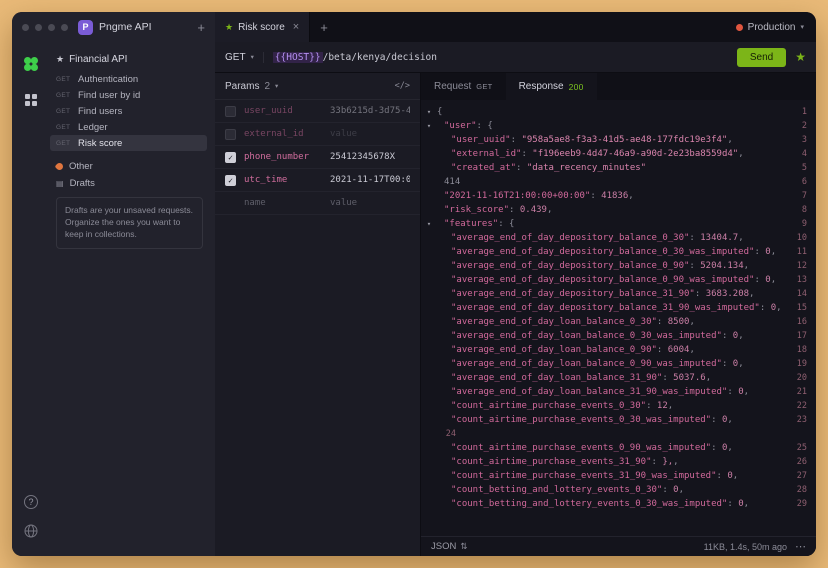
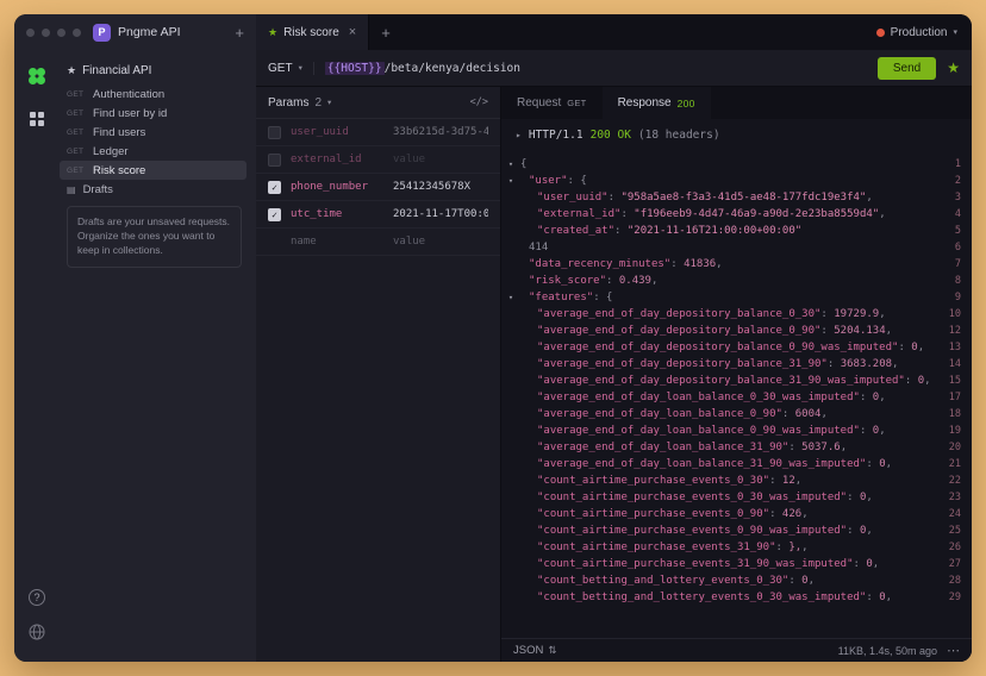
  P
  Pngme API
  +
  ★
  Risk score
  ×
  +
  Production
  ?
  ★
  Financial API
  Authentication
  Find user by id
  Find users
  Ledger
  Risk score
- Other
  ▤
  Drafts
  Drafts are your unsaved requests. Organize the ones you want to keep in collections.
  GET
  {{HOST}} /beta/kenya/decision
  Send
  ★
  Params
  2
  </>
  user_uuid
  33b6215d-3d75-4
  external_id
  value
  ✓
  phone_number
  25412345678X
  ✓
  utc_time
  2021-11-17T00:0
  name
  value
  Request
  GET
  Response
  200
+ ▸
+ HTTP/1.1
+ 200 OK
+ (18 headers)
  ▾
  {
  1
  ▾
  "user": {
  2
  "user_uuid": "958a5ae8-f3a3-41d5-ae48-177fdc19e3f4",
  3
  "external_id": "f196eeb9-4d47-46a9-a90d-2e23ba8559d4",
  4
- "created_at": "data_recency_minutes"
+ "created_at": "2021-11-16T21:00:00+00:00"
  5
  414
  6
- "2021-11-16T21:00:00+00:00": 41836,
+ "data_recency_minutes": 41836,
  7
  "risk_score": 0.439,
  8
  ▾
  "features": {
  9
- "average_end_of_day_depository_balance_0_30": 13404.7,
+ "average_end_of_day_depository_balance_0_30": 19729.9,
  10
- "average_end_of_day_depository_balance_0_30_was_imputed": 0,
- 11
  "average_end_of_day_depository_balance_0_90": 5204.134,
  12
  "average_end_of_day_depository_balance_0_90_was_imputed": 0,
  13
  "average_end_of_day_depository_balance_31_90": 3683.208,
  14
  "average_end_of_day_depository_balance_31_90_was_imputed": 0,
  15
- "average_end_of_day_loan_balance_0_30": 8500,
- 16
  "average_end_of_day_loan_balance_0_30_was_imputed": 0,
  17
  "average_end_of_day_loan_balance_0_90": 6004,
  18
  "average_end_of_day_loan_balance_0_90_was_imputed": 0,
  19
  "average_end_of_day_loan_balance_31_90": 5037.6,
  20
  "average_end_of_day_loan_balance_31_90_was_imputed": 0,
  21
  "count_airtime_purchase_events_0_30": 12,
  22
  "count_airtime_purchase_events_0_30_was_imputed": 0,
  23
+ "count_airtime_purchase_events_0_90": 426,
  24
  "count_airtime_purchase_events_0_90_was_imputed": 0,
  25
  "count_airtime_purchase_events_31_90": },,
  26
  "count_airtime_purchase_events_31_90_was_imputed": 0,
  27
  "count_betting_and_lottery_events_0_30": 0,
  28
  "count_betting_and_lottery_events_0_30_was_imputed": 0,
  29
  JSON
  ⇅
  11KB, 1.4s, 50m ago
  ⋯
